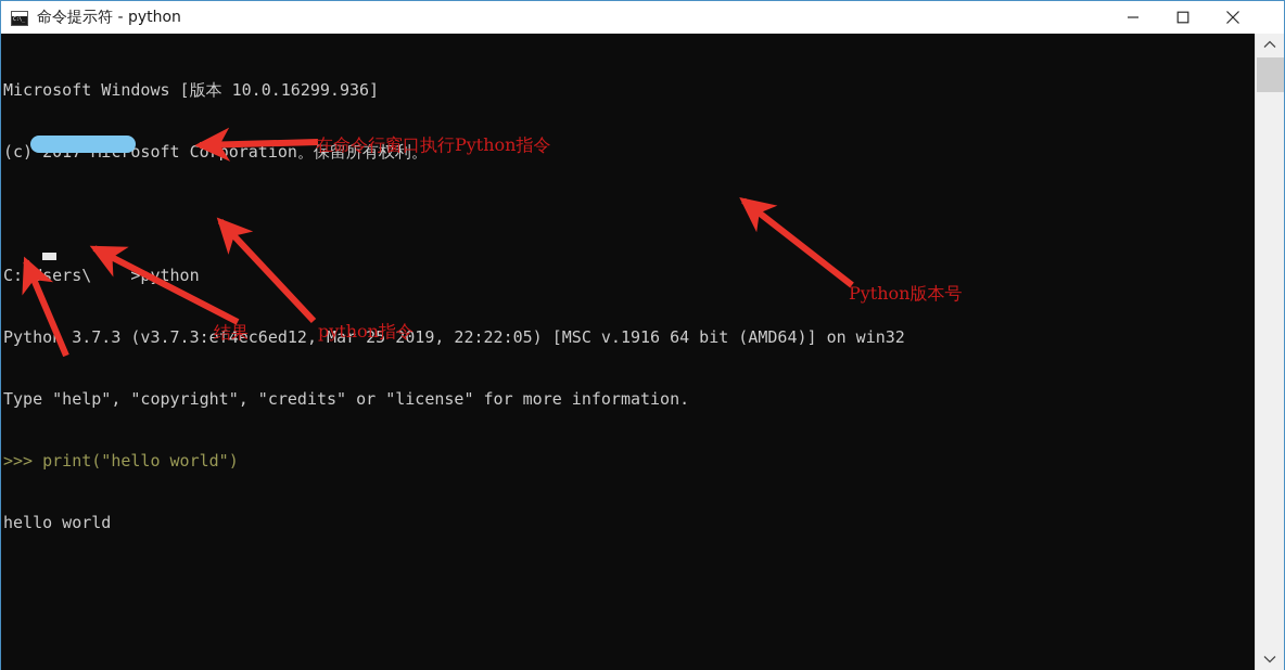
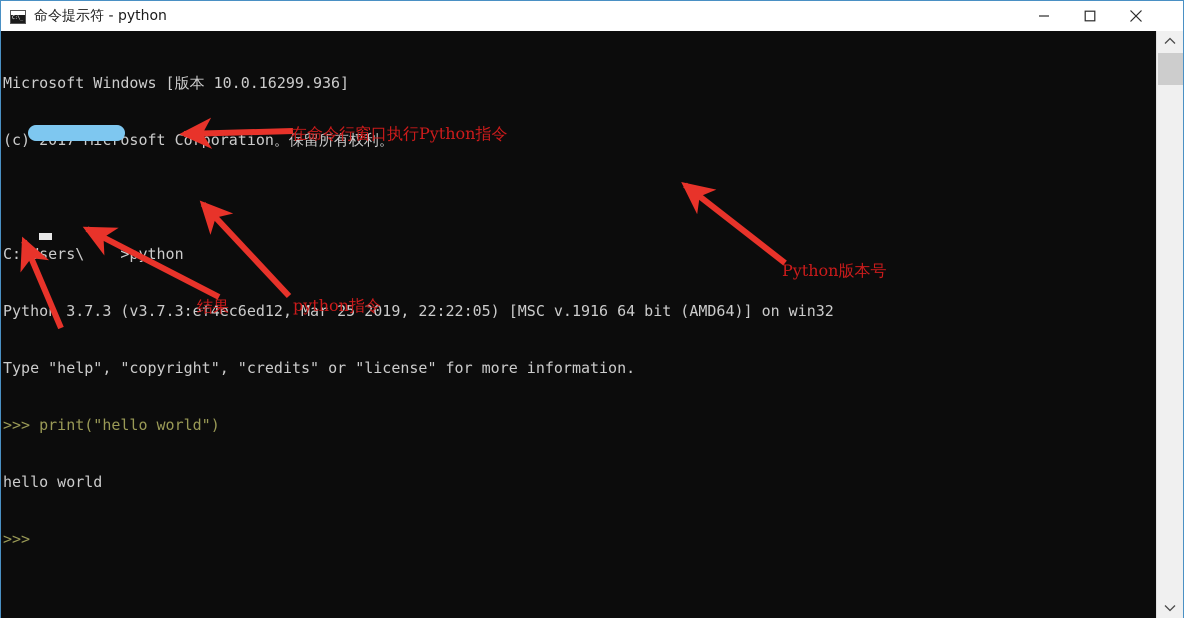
  命令提示符 - python
  Microsoft Windows [版本 10.0.16299.936]
  (c)osoft Corporation。保留所有权利。
  C:\Users\ >ython
  Pytho 3.7.3 (v3.7.3:ef4ec6ed12, Mar 25 2019, 22:22:05) [MSC v.1916 64 bit (AMD64)] on win32
  Type "help", "copyright", "credits" or "license" for more information.
  >>> print("hello world")
  hello world
+ >>>
  在命令行窗口执行Python指令
  Python版本号
  结果
  python指令
